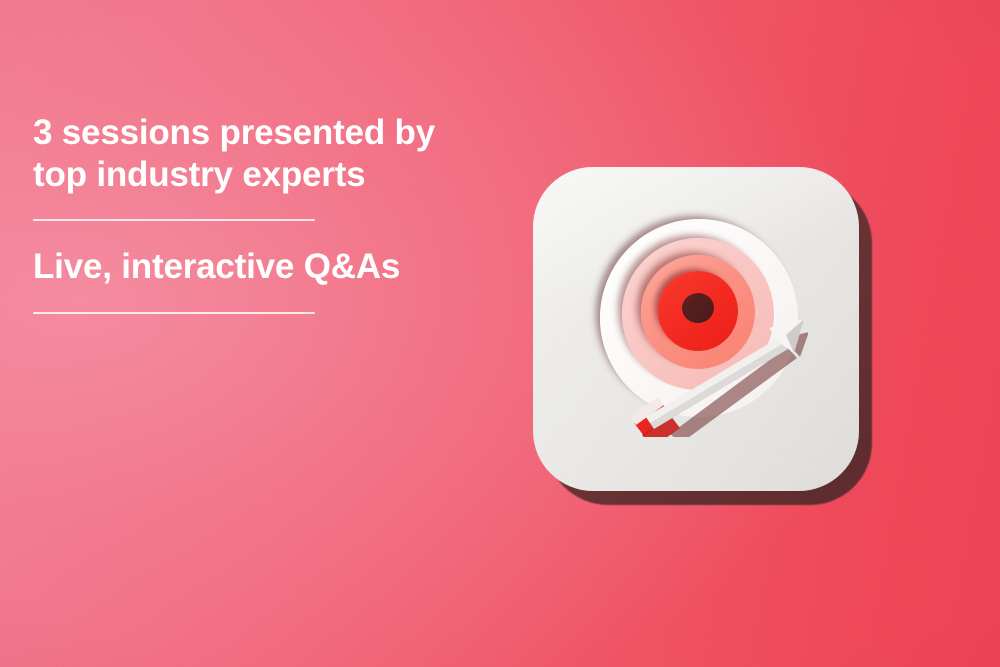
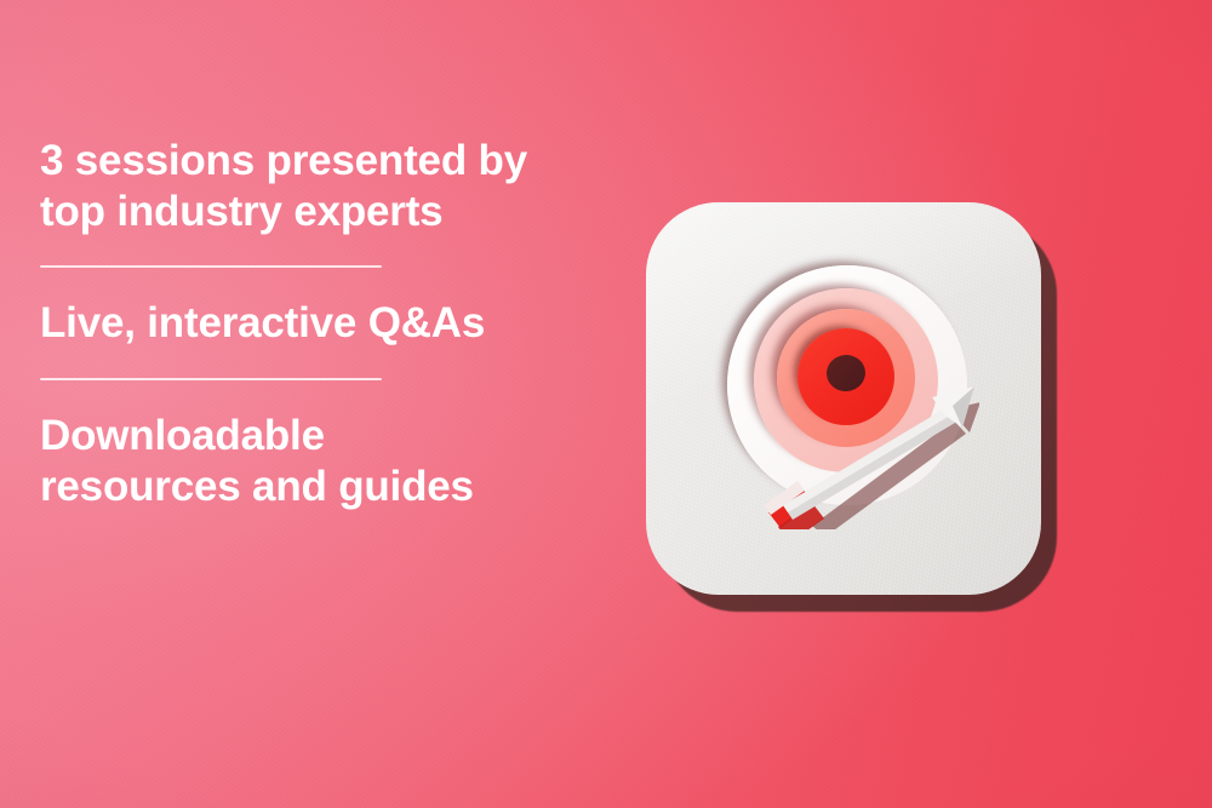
  3 sessions presented by
  top industry experts
  Live, interactive Q&As
+ Downloadable
+ resources and guides
